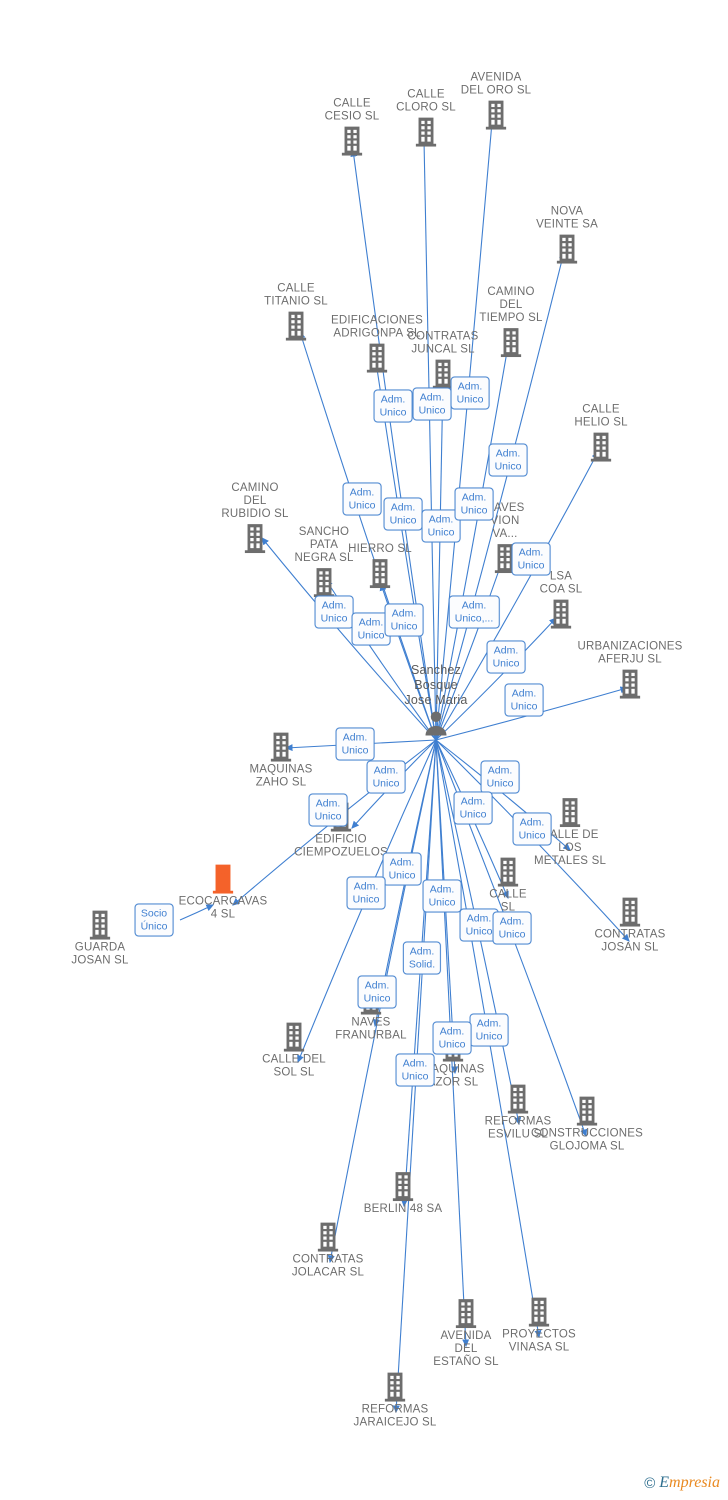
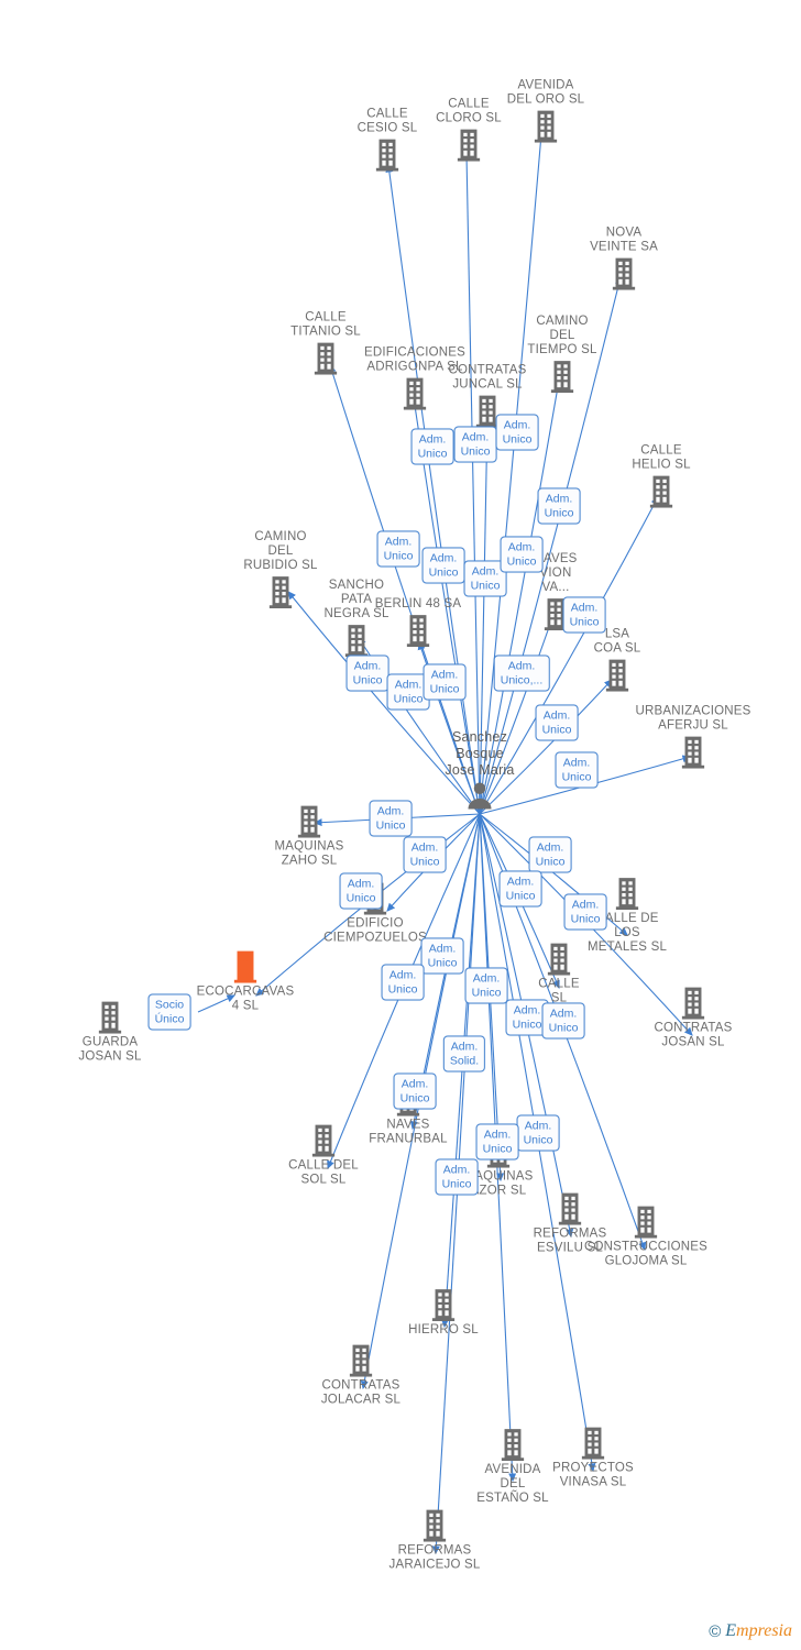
  CALLE
  CESIO SL
  CALLE
  CLORO SL
  AVENIDA
  DEL ORO SL
  NOVA
  VEINTE SA
  CALLE
  TITANIO SL
  EDIFICACIONES
  ADRIGONPA SL
  CONTRATAS
  JUNCAL SL
  CAMINO
  DEL
  TIEMPO SL
  CALLE
  HELIO SL
  CAMINO
  DEL
  RUBIDIO SL
  SANCHO
  PATA
  NEGRA SL
- HIERRO SL
+ BERLIN 48 SA
  AVES
  VION
  VA...
  LSA
  COA SL
  URBANIZACIONES
  AFERJU SL
  MAQUINAS
  ZAHO SL
  EDIFICIO
  CIEMPOZUELO
  ALLE DE
  LOS
  METALES SL
  CALLE
  SL
  CONTRATAS
  JOSAN SL
  ECOCARCAVAS
  4 SL
  GUARDA
  JOSAN SL
  NAVES
  FRANURBAL
  CALLE DEL
  SOL SL
  AQUINAS
  ZOR SL
  REFORMAS
  ESVILU SL
  CONSTRUCCIONES
  GLOJOMA SL
- BERLIN 48 SA
+ HIERRO SL
  CONTRATAS
  JOLACAR SL
  PROYECTOS
  VINASA SL
  AVENIDA
  DEL
  ESTAÑO SL
  REFORMAS
  JARAICEJO SL
  Adm.
  Unico
  Adm.
  Unico
  Adm.
  Unico
  Adm.
  Unico
  Adm.
  Unico
  Adm.
  Unico
  Adm.
  Unico
  Adm.
  Unico
  Adm.
  Unico
  Adm.
  Unico
  Adm.
  Unico
  Adm.
  Unico
  Adm.
  Unico,...
  Adm.
  Unico
  Adm.
  Unico
  Adm.
  Unico
  Adm.
  Unico
  Adm.
  Unico
  Adm.
  Unico
  Adm.
  Unico
  Adm.
  Unico
  Adm.
  Unico
  Adm.
  Unico
  Adm.
  Unico
  Adm.
  Unico
  Adm.
  Unico
  Adm.
  Solid.
  Adm.
  Unico
  Adm.
  Unico
  Adm.
  Unico
  Adm.
  Unico
  Socio
  Único
  Sanchez
  Bosque
  Jose Maria
  ©
  Empresia
